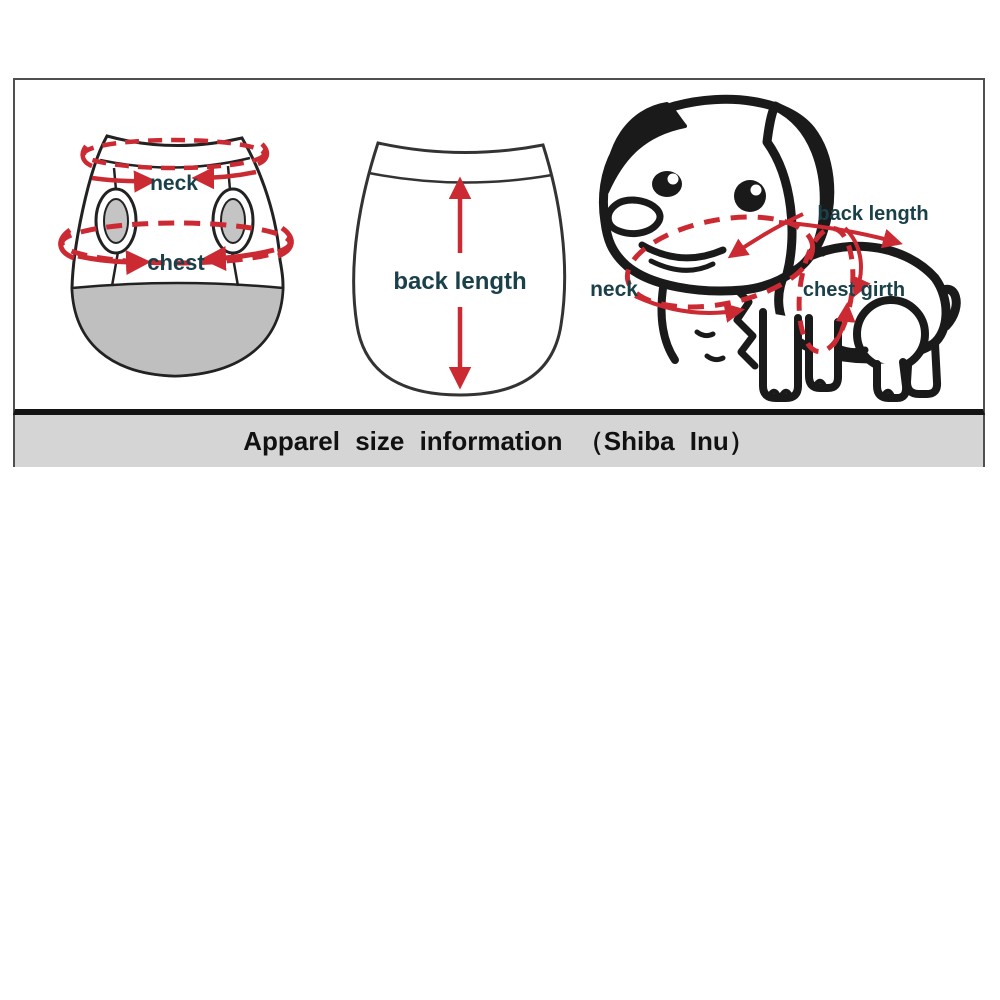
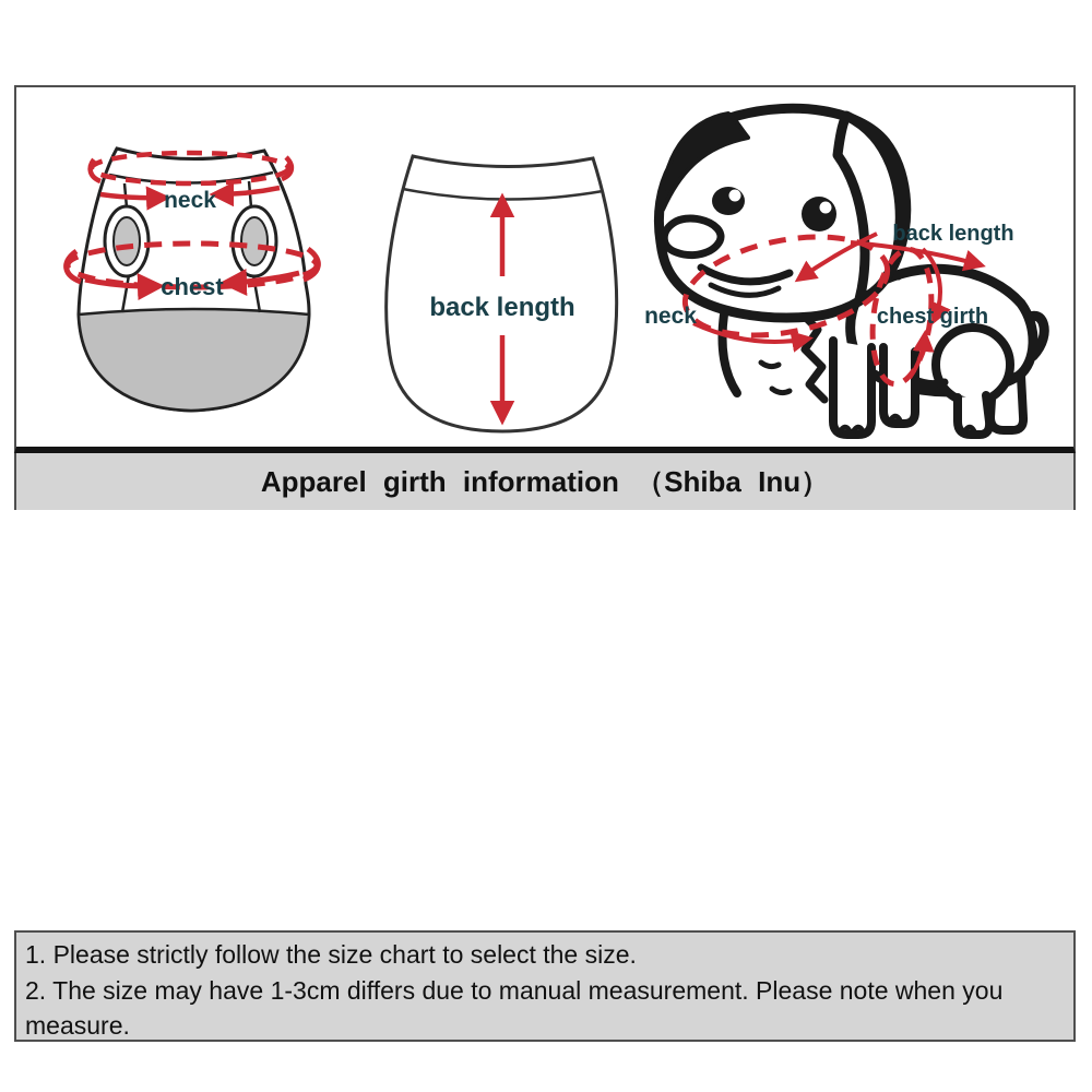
  neck
  chest
  back length
  neck
  back length
  chest girth
- Apparel size information （Shiba Inu）
+ Apparel girth information （Shiba Inu）
+ 1. Please strictly follow the size chart to select the size.
+ 2. The size may have 1-3cm differs due to manual measurement. Please note when you measure.
